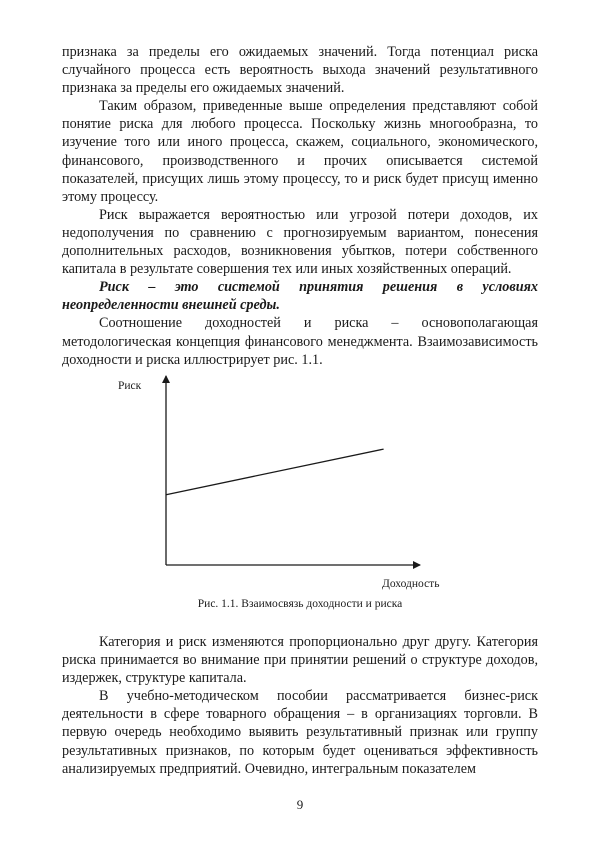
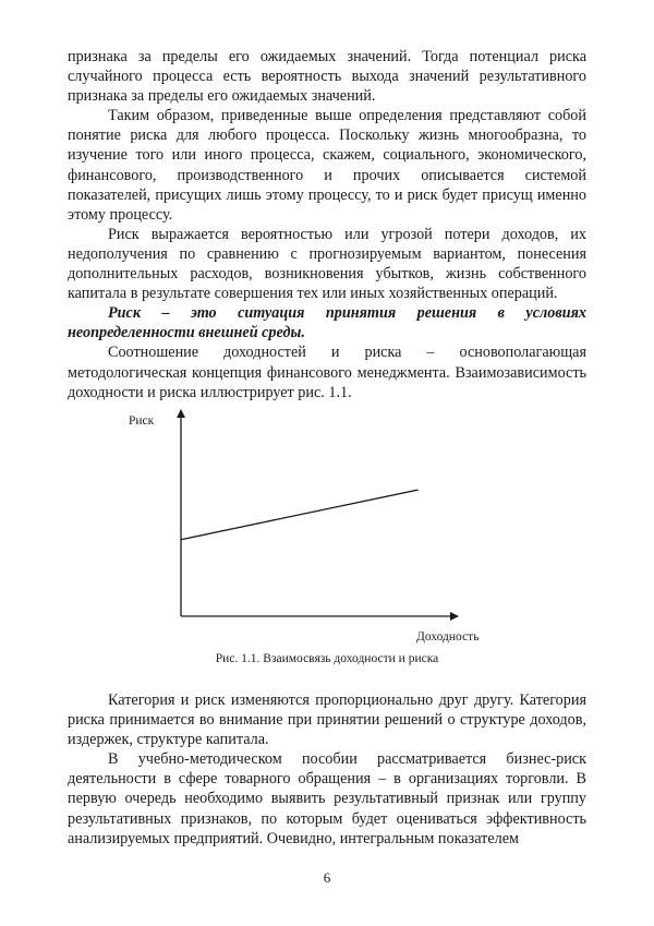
  признака за пределы его ожидаемых значений. Тогда потенциал риска случайного процесса есть вероятность выхода значений результативного признака за пределы его ожидаемых значений.
  Таким образом, приведенные выше определения представляют собой понятие риска для любого процесса. Поскольку жизнь многообразна, то изучение того или иного процесса, скажем, социального, экономического, финансового, производственного и прочих описывается системой показателей, присущих лишь этому процессу, то и риск будет присущ именно этому процессу.
- Риск выражается вероятностью или угрозой потери доходов, их недополучения по сравнению с прогнозируемым вариантом, понесения дополнительных расходов, возникновения убытков, потери собственного капитала в результате совершения тех или иных хозяйственных операций.
+ Риск выражается вероятностью или угрозой потери доходов, их недополучения по сравнению с прогнозируемым вариантом, понесения дополнительных расходов, возникновения убытков, жизнь собственного капитала в результате совершения тех или иных хозяйственных операций.
- Риск – это системой принятия решения в условиях неопределенности внешней среды.
+ Риск – это ситуация принятия решения в условиях неопределенности внешней среды.
  Соотношение доходностей и риска – основополагающая методологическая концепция финансового менеджмента. Взаимозависимость доходности и риска иллюстрирует рис. 1.1.
  Риск
  Доходность
  Рис. 1.1. Взаимосвязь доходности и риска
  Категория и риск изменяются пропорционально друг другу. Категория риска принимается во внимание при принятии решений о структуре доходов, издержек, структуре капитала.
  В учебно-методическом пособии рассматривается бизнес-риск деятельности в сфере товарного обращения – в организациях торговли. В первую очередь необходимо выявить результативный признак или группу результативных признаков, по которым будет оцениваться эффективность анализируемых предприятий. Очевидно, интегральным показателем
- 9
+ 6
